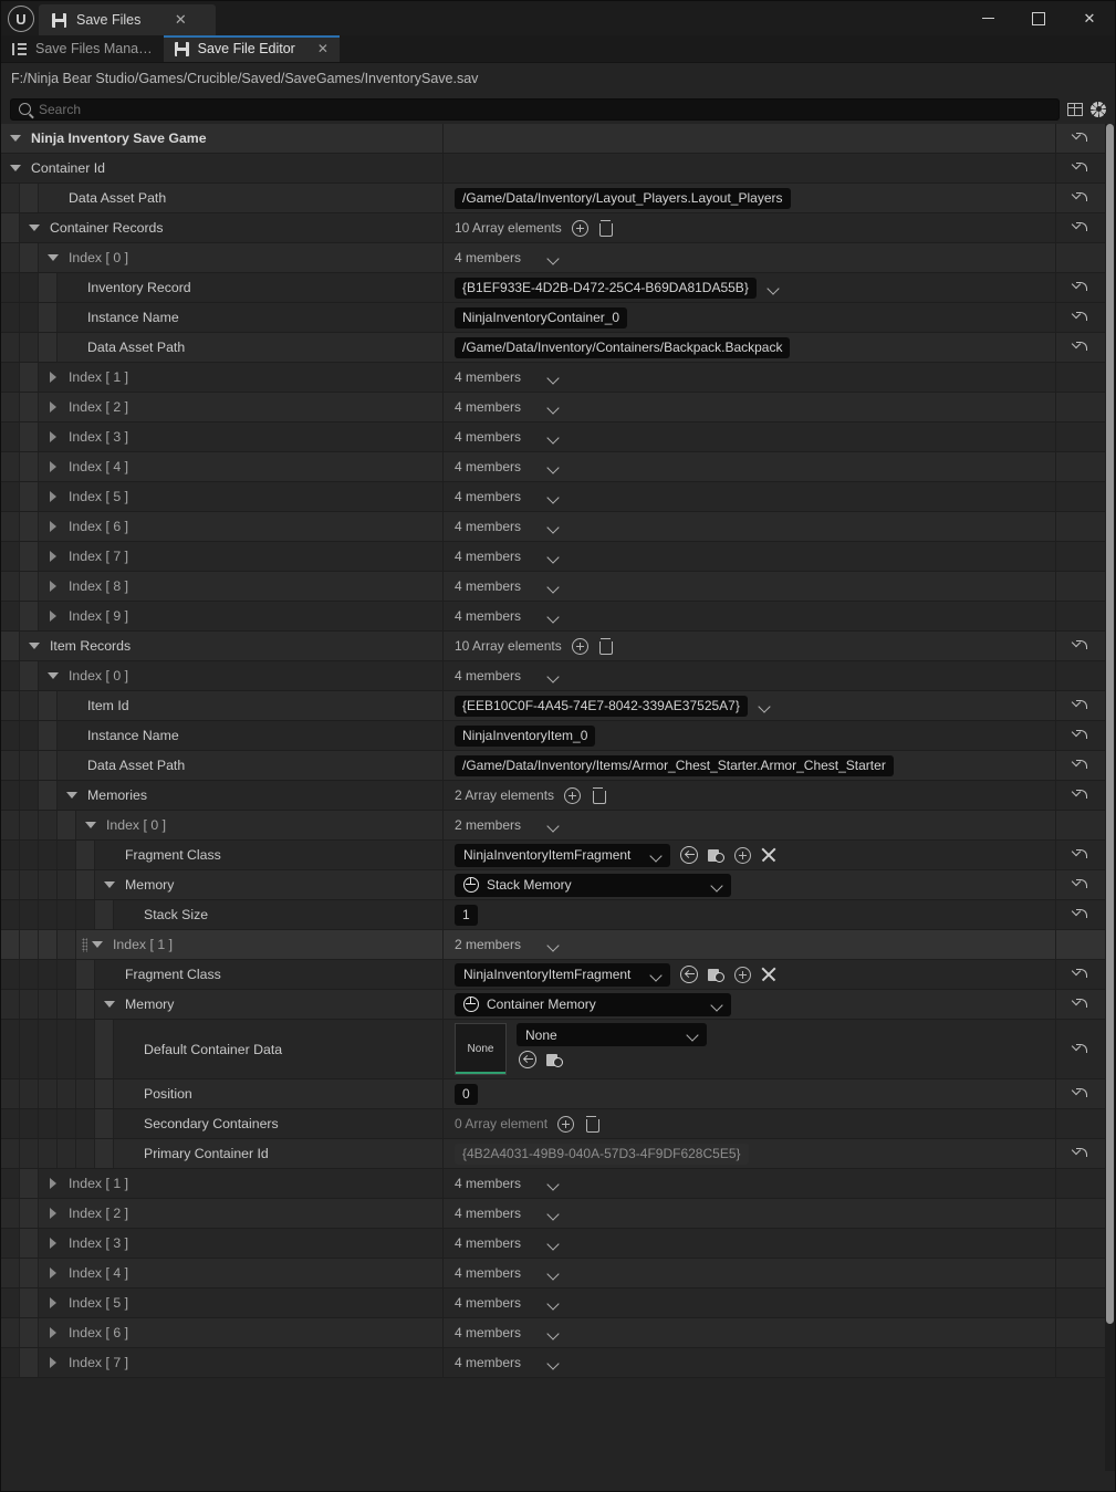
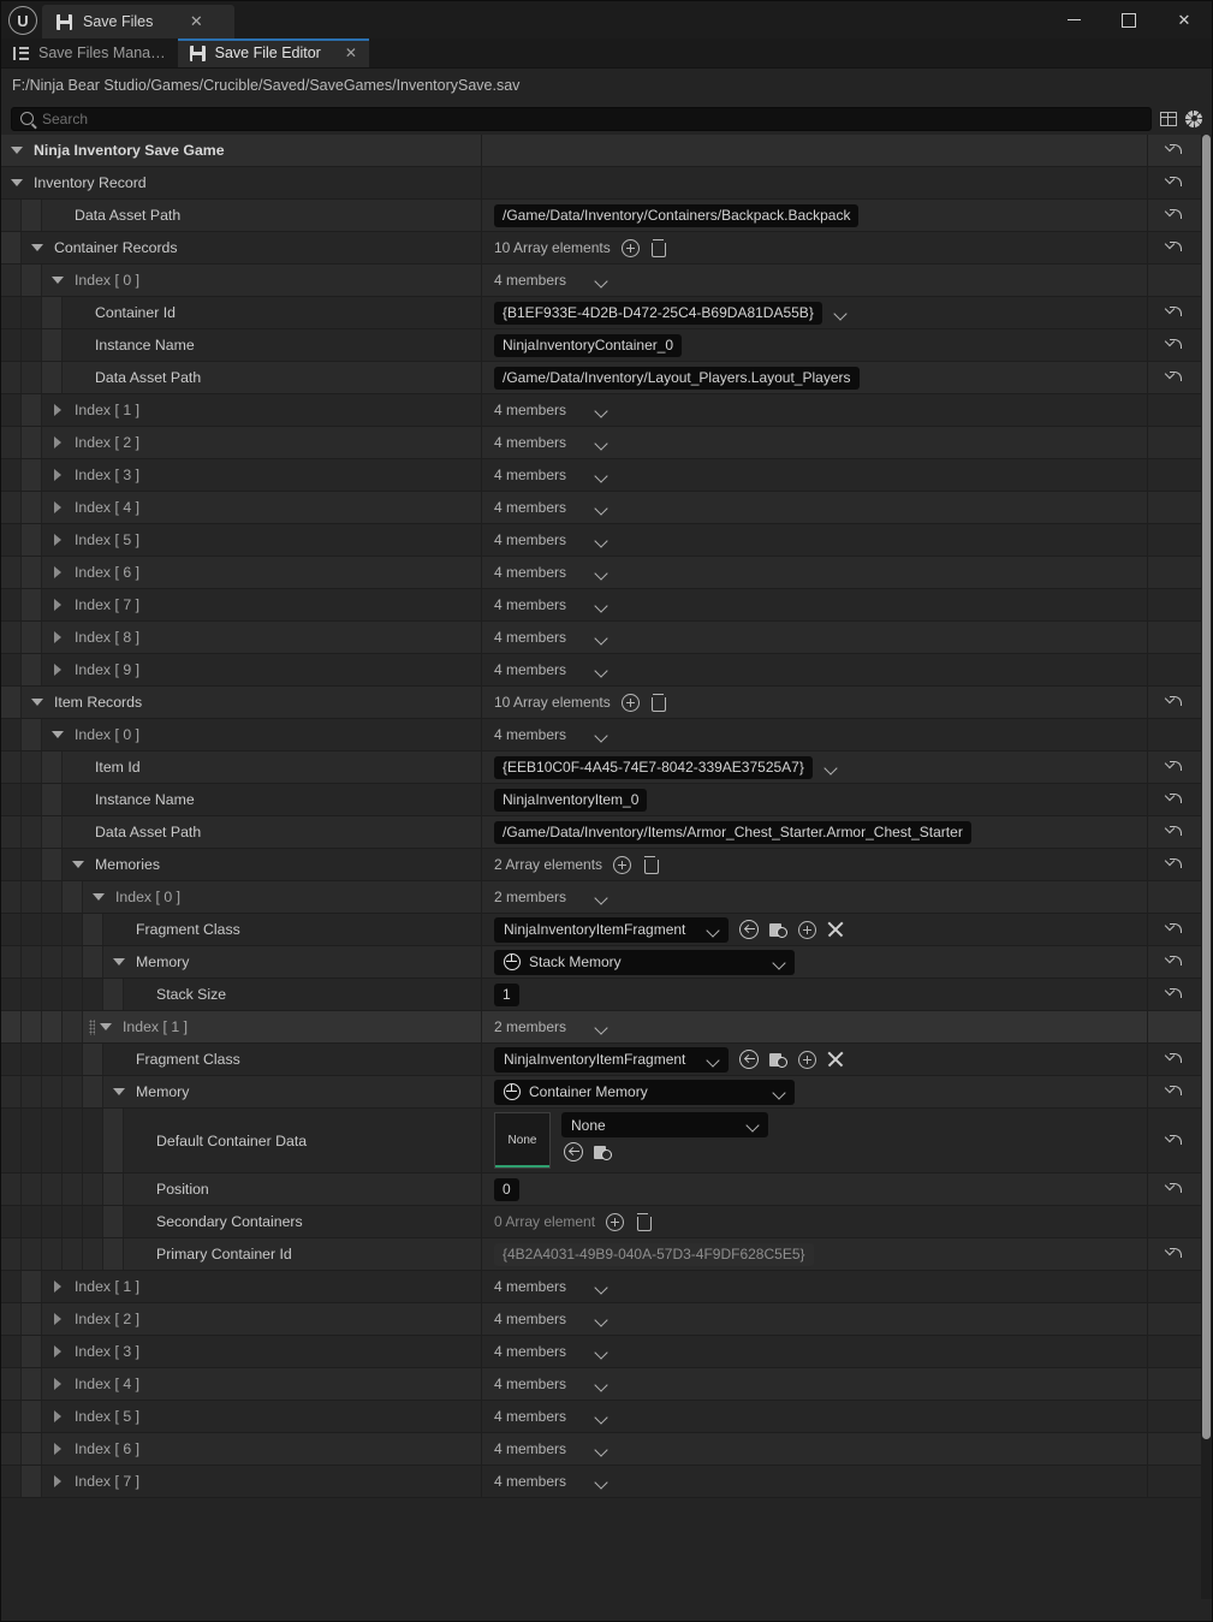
  U
  Save Files
  ✕
  ✕
  Save Files Mana…
  Save File Editor
  ✕
  F:/Ninja Bear Studio/Games/Crucible/Saved/SaveGames/InventorySave.sav
  Search
  Ninja Inventory Save Game
- Container Id
+ Inventory Record
  Data Asset Path
- /Game/Data/Inventory/Layout_Players.Layout_Players
+ /Game/Data/Inventory/Containers/Backpack.Backpack
  Container Records
  10 Array elements
  Index [ 0 ]
  4 members
- Inventory Record
+ Container Id
  {B1EF933E-4D2B-D472-25C4-B69DA81DA55B}
  Instance Name
  NinjaInventoryContainer_0
  Data Asset Path
- /Game/Data/Inventory/Containers/Backpack.Backpack
+ /Game/Data/Inventory/Layout_Players.Layout_Players
  Index [ 1 ]
  4 members
  Index [ 2 ]
  4 members
  Index [ 3 ]
  4 members
  Index [ 4 ]
  4 members
  Index [ 5 ]
  4 members
  Index [ 6 ]
  4 members
  Index [ 7 ]
  4 members
  Index [ 8 ]
  4 members
  Index [ 9 ]
  4 members
  Item Records
  10 Array elements
  Index [ 0 ]
  4 members
  Item Id
  {EEB10C0F-4A45-74E7-8042-339AE37525A7}
  Instance Name
  NinjaInventoryItem_0
  Data Asset Path
  /Game/Data/Inventory/Items/Armor_Chest_Starter.Armor_Chest_Starter
  Memories
  2 Array elements
  Index [ 0 ]
  2 members
  Fragment Class
  NinjaInventoryItemFragment
  Memory
  Stack Memory
  Stack Size
  1
  Index [ 1 ]
  2 members
  Fragment Class
  NinjaInventoryItemFragment
  Memory
  Container Memory
  Default Container Data
  None
  None
  Position
  0
  Secondary Containers
  0 Array element
  Primary Container Id
  {4B2A4031-49B9-040A-57D3-4F9DF628C5E5}
  Index [ 1 ]
  4 members
  Index [ 2 ]
  4 members
  Index [ 3 ]
  4 members
  Index [ 4 ]
  4 members
  Index [ 5 ]
  4 members
  Index [ 6 ]
  4 members
  Index [ 7 ]
  4 members
